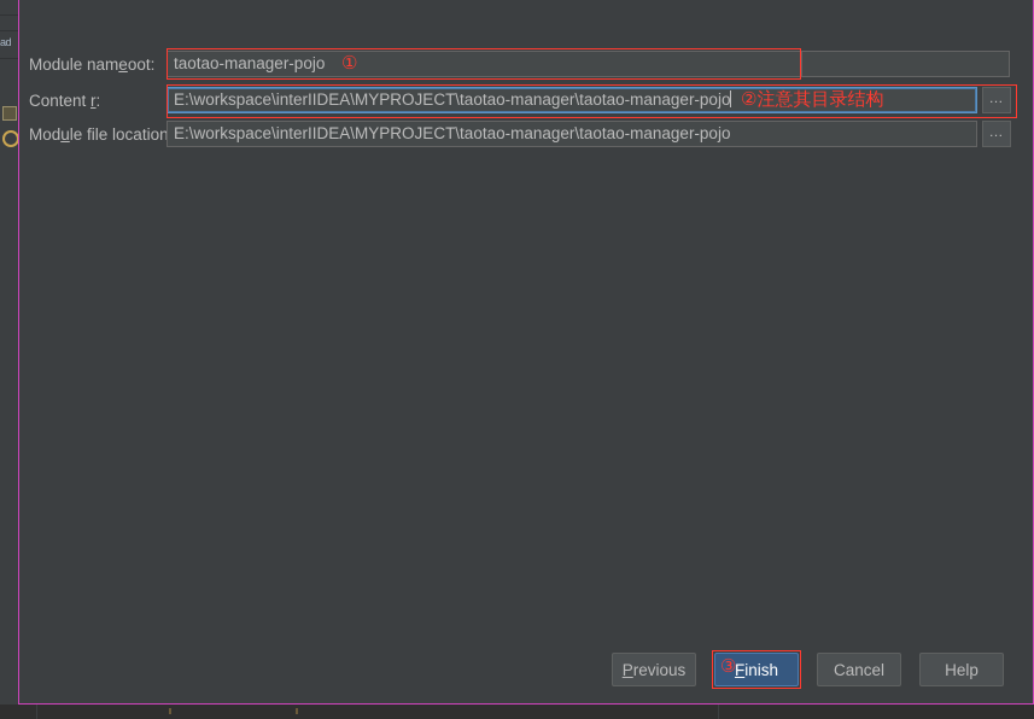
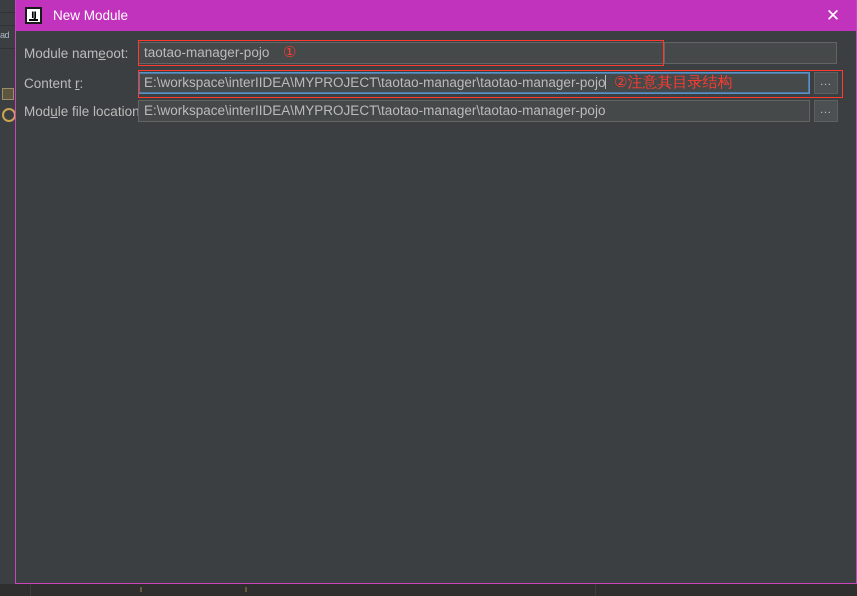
  ad
+ IJ
+ New Module
+ ✕
  Module nameoot:
  taotao-manager-pojo
  Content r:
  E:\workspace\interIIDEA\MYPROJECT\taotao-manager\taotao-manager-pojo
  …
  Module file location
  E:\workspace\interIIDEA\MYPROJECT\taotao-manager\taotao-manager-pojo
  …
  ①
  ②注意其目录结构
- Previous
- Finish
- Cancel
- Help
- ③
